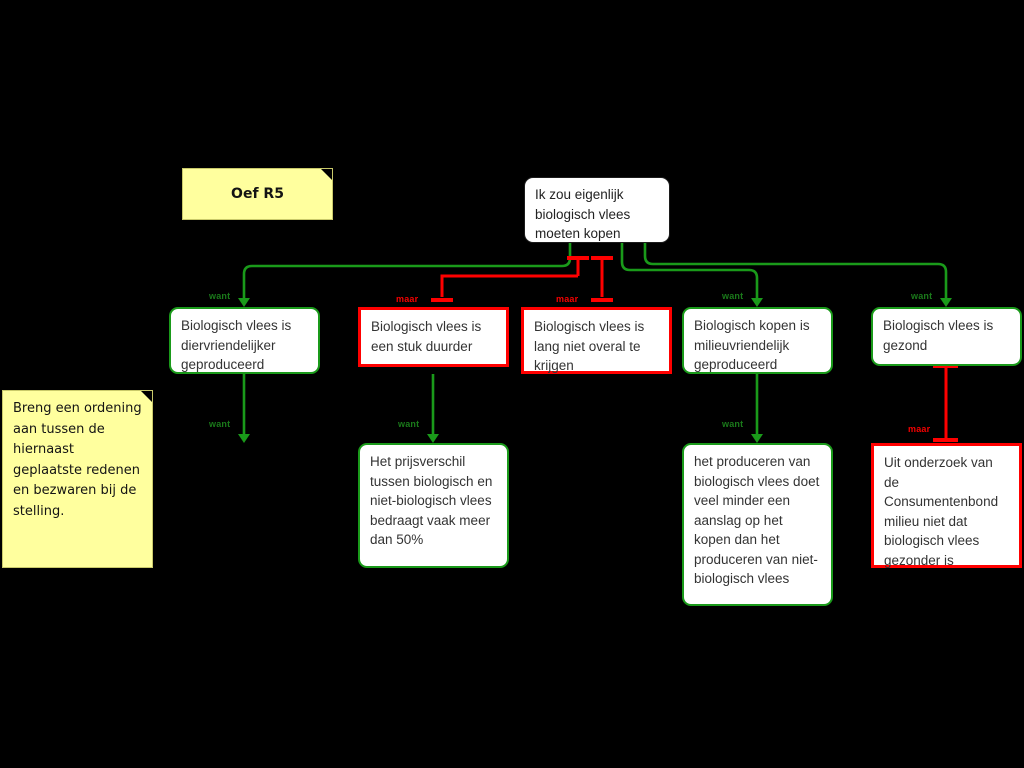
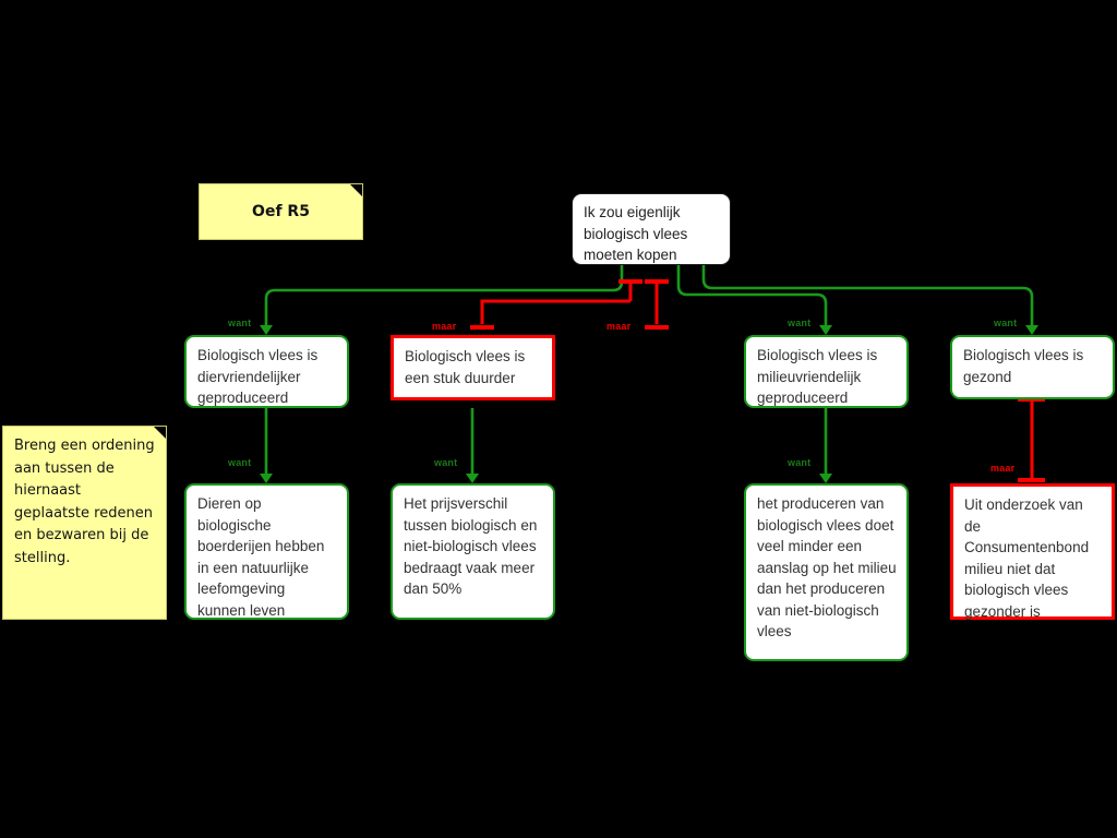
  want
  maar
  maar
  want
  want
  want
  want
  want
  maar
  Oef R5
  Breng een ordening aan tussen de hiernaast geplaatste redenen en bezwaren bij de stelling.
  Ik zou eigenlijk biologisch vlees moeten kopen
  Biologisch vlees is diervriendelijker geproduceerd
  Biologisch vlees is een stuk duurder
- Biologisch vlees is lang niet overal te krijgen
- Biologisch kopen is milieuvriendelijk geproduceerd
+ Biologisch vlees is milieuvriendelijk geproduceerd
  Biologisch vlees is gezond
+ Dieren op biologische boerderijen hebben in een natuurlijke leefomgeving kunnen leven
  Het prijsverschil tussen biologisch en niet-biologisch vlees bedraagt vaak meer dan 50%
- het produceren van biologisch vlees doet veel minder een aanslag op het kopen dan het produceren van niet-biologisch vlees
+ het produceren van biologisch vlees doet veel minder een aanslag op het milieu dan het produceren van niet-biologisch vlees
  Uit onderzoek van de Consumentenbond milieu niet dat biologisch vlees gezonder is
